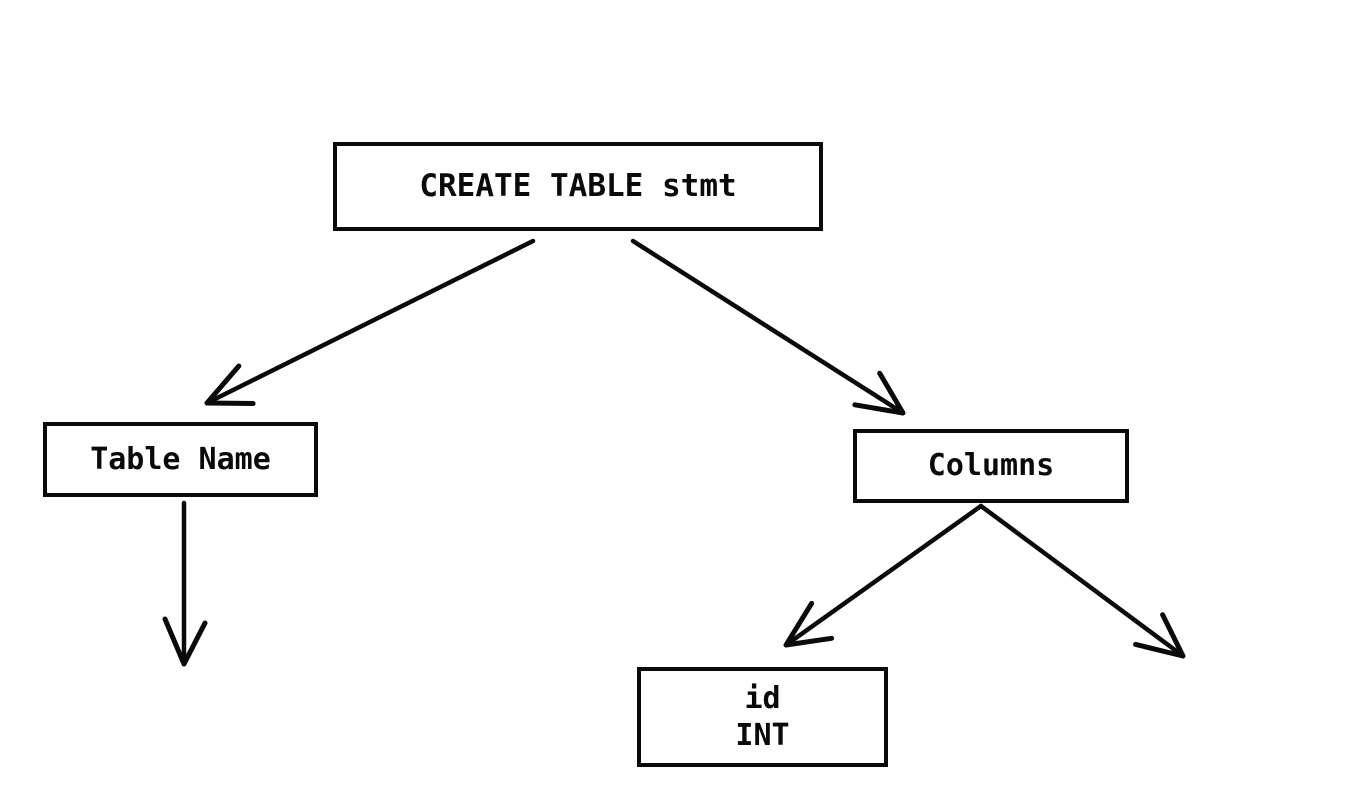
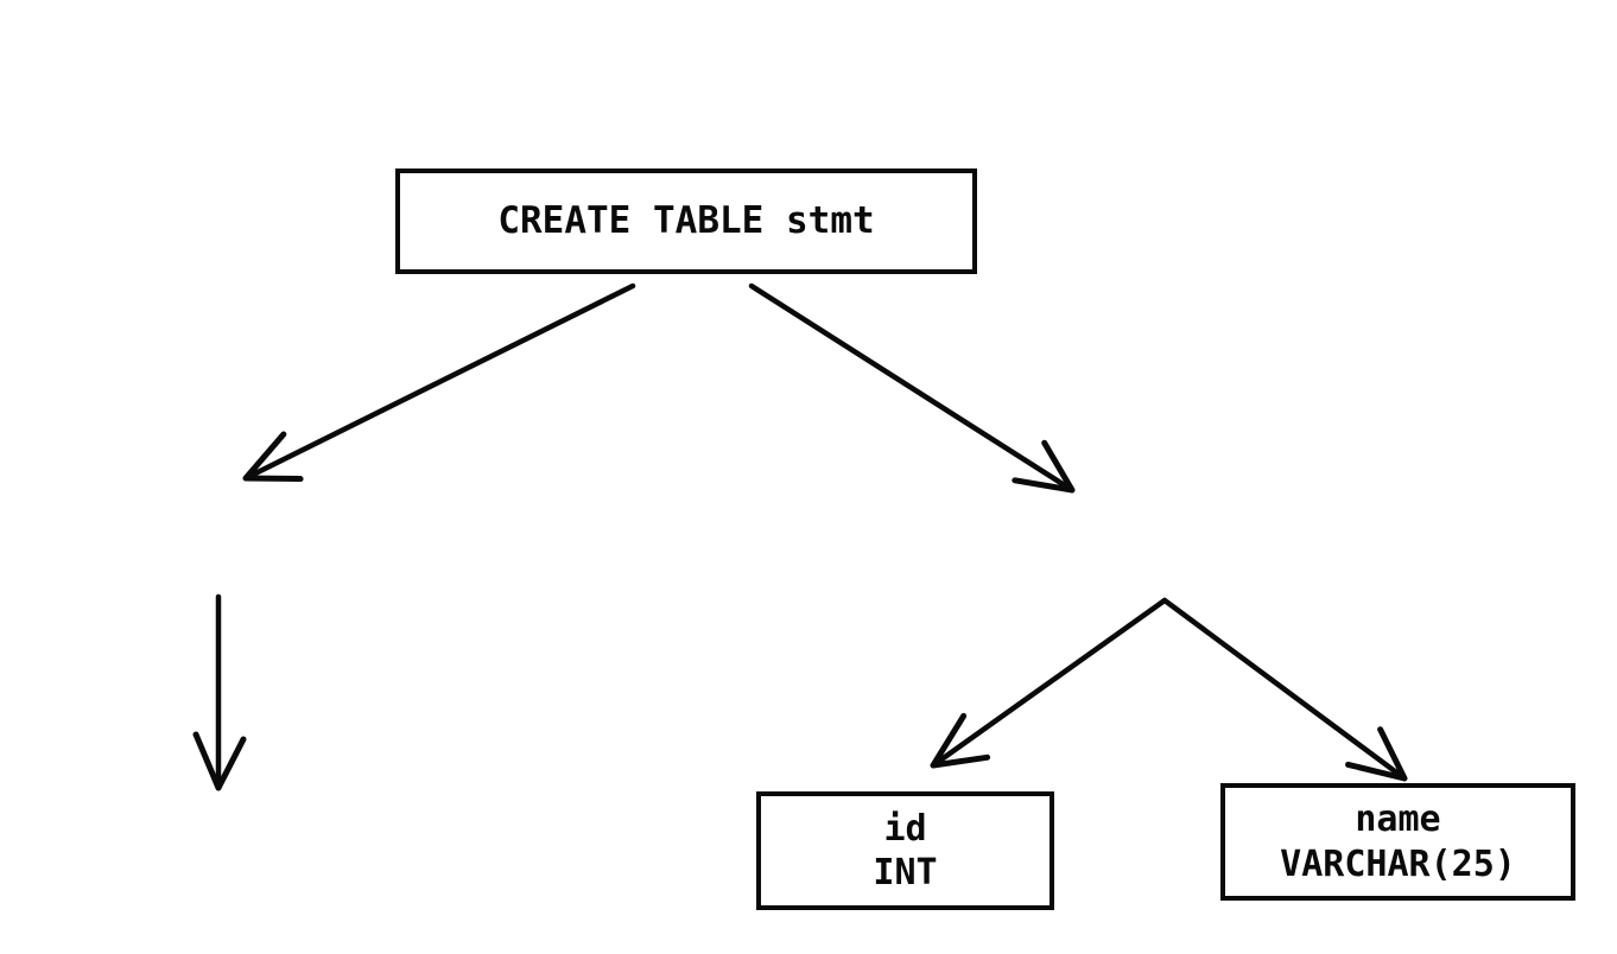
  CREATE TABLE stmt
- Table Name
- Columns
  id
  INT
+ name
+ VARCHAR(25)
